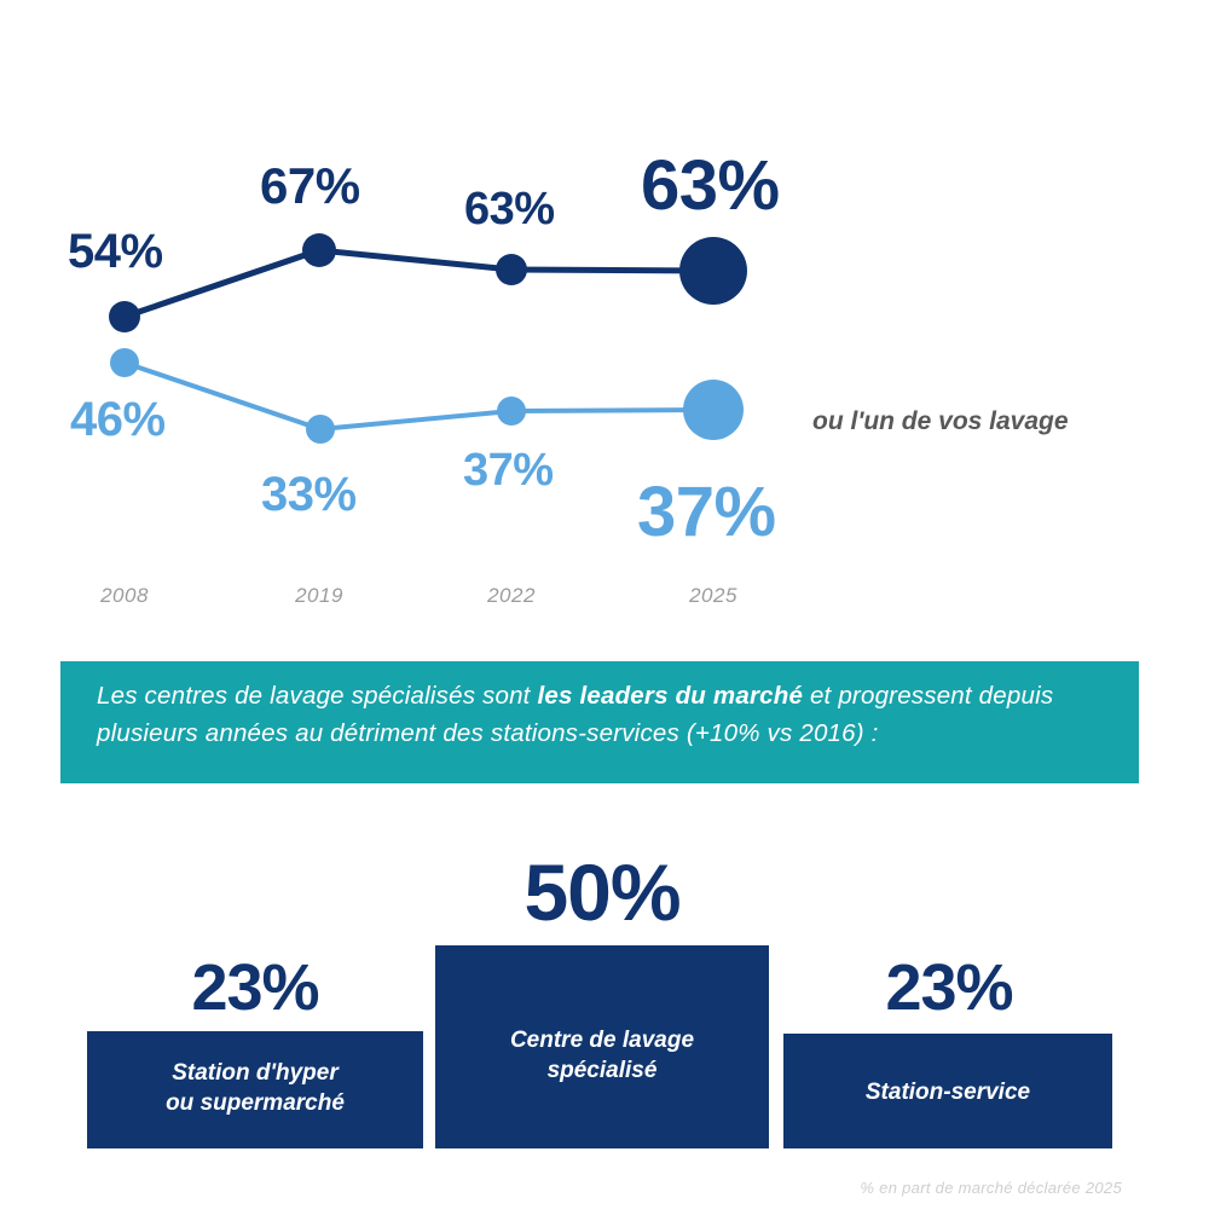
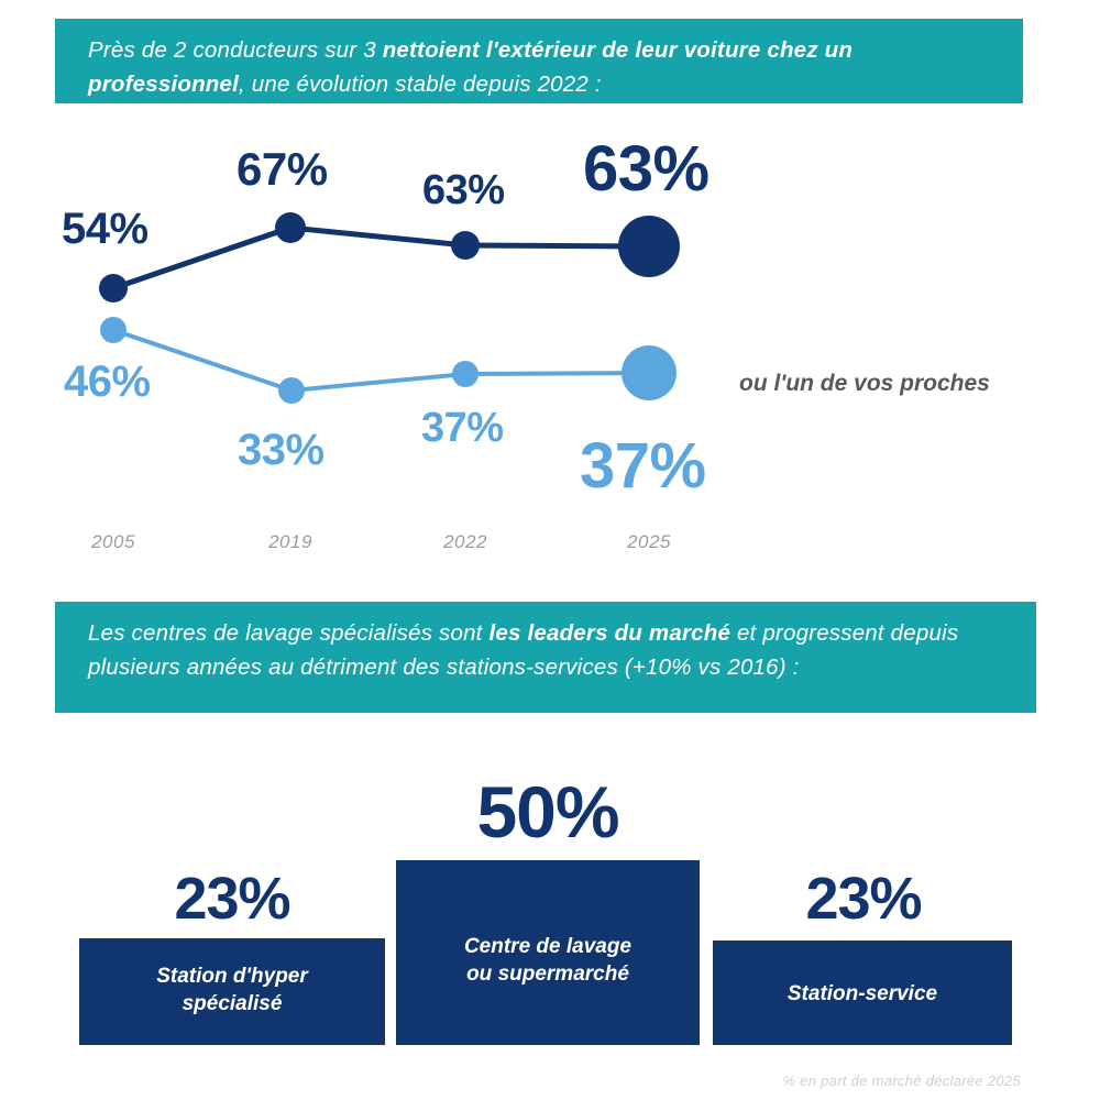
+ Près de 2 conducteurs sur 3 nettoient l'extérieur de leur voiture chez un professionnel, une évolution stable depuis 2022 :
  54%
  67%
  63%
  63%
  46%
  33%
  37%
  37%
- ou l'un de vos lavage
+ ou l'un de vos proches
- 2008
+ 2005
  2019
  2022
  2025
  Les centres de lavage spécialisés sont les leaders du marché et progressent depuis plusieurs années au détriment des stations-services (+10% vs 2016) :
  23%
  50%
  23%
  Station d'hyper
- ou supermarché
+ spécialisé
  Centre de lavage
- spécialisé
+ ou supermarché
  Station-service
  % en part de marché déclarée 2025
